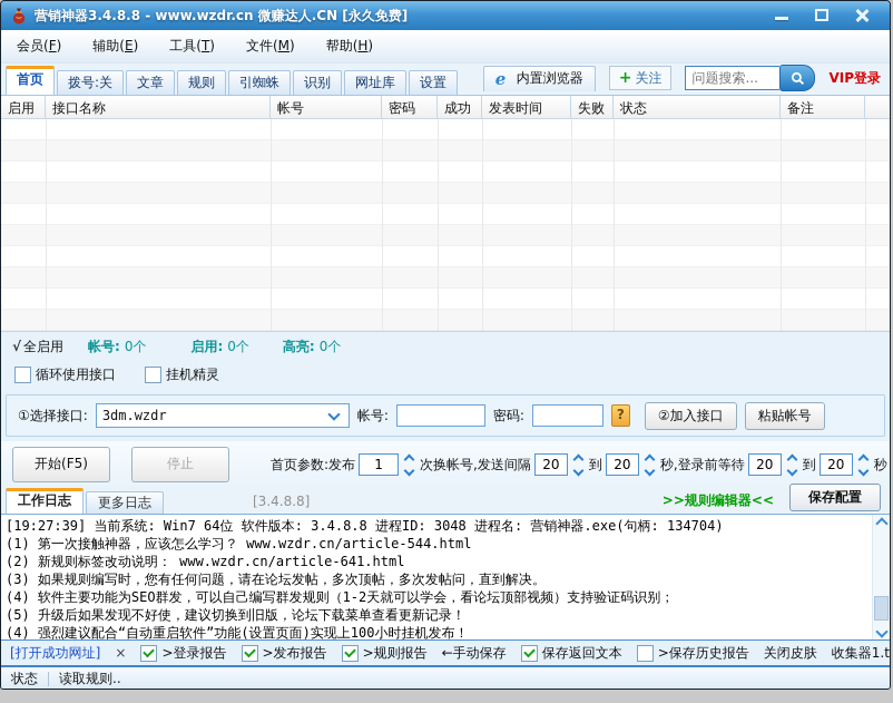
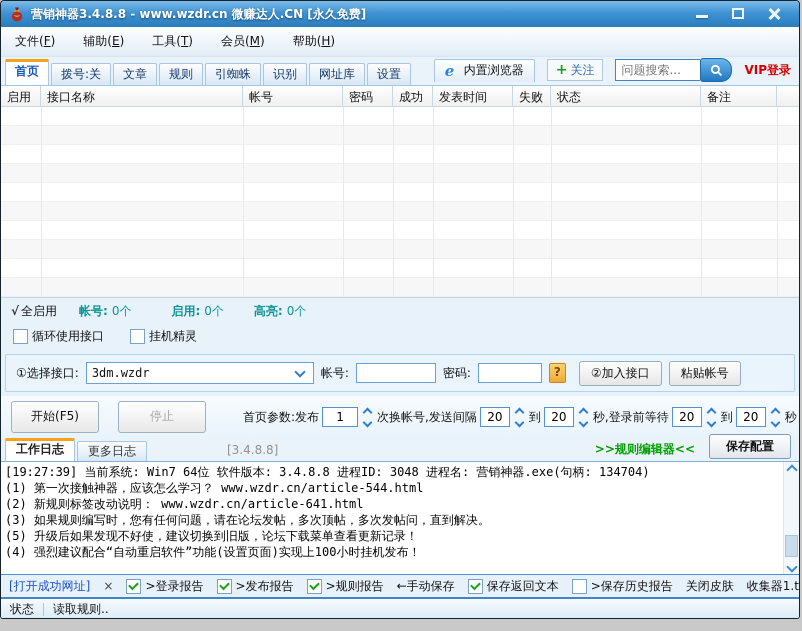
  营销神器3.4.8.8 - www.wzdr.cn 微赚达人.CN [永久免费]
- 会员(F)
+ 文件(F)
  辅助(E)
  工具(T)
- 文件(M)
+ 会员(M)
  帮助(H)
  首页
  拨号:关
  文章
  规则
  引蜘蛛
  识别
  网址库
  设置
  内置浏览器
  +
  关注
  问题搜索...
  VIP登录
  启用
  接口名称
  帐号
  密码
  成功
  发表时间
  失败
  状态
  备注
  √
  全启用
  帐号:
  0个
  启用:
  0个
  高亮:
  0个
  循环使用接口
  挂机精灵
  ①选择接口:
  3dm.wzdr
  帐号:
  密码:
  ?
  ②加入接口
  粘贴帐号
  开始(F5)
  停止
  首页参数:发布
  1
  次换帐号,发送间隔
  20
  到
  20
  秒,登录前等待
  20
  到
  20
  秒
  工作日志
  更多日志
  [3.4.8.8]
  >>规则编辑器<<
  保存配置
  [19:27:39] 当前系统: Win7 64位 软件版本: 3.4.8.8 进程ID: 3048 进程名: 营销神器.exe(句柄: 134704)
  (1) 第一次接触神器，应该怎么学习？ www.wzdr.cn/article-544.html
  (2) 新规则标签改动说明： www.wzdr.cn/article-641.html
  (3) 如果规则编写时，您有任何问题，请在论坛发帖，多次顶帖，多次发帖问，直到解决。
- (4) 软件主要功能为SEO群发，可以自己编写群发规则（1-2天就可以学会，看论坛顶部视频）支持验证码识别；
  (5) 升级后如果发现不好使，建议切换到旧版，论坛下载菜单查看更新记录！
  (4) 强烈建议配合“自动重启软件”功能(设置页面)实现上100小时挂机发布！
  [打开成功网址]
  ×
  >登录报告
  >发布报告
  >规则报告
  ←手动保存
  保存返回文本
  >保存历史报告
  关闭皮肤
  收集器1.t
  状态
  读取规则..
